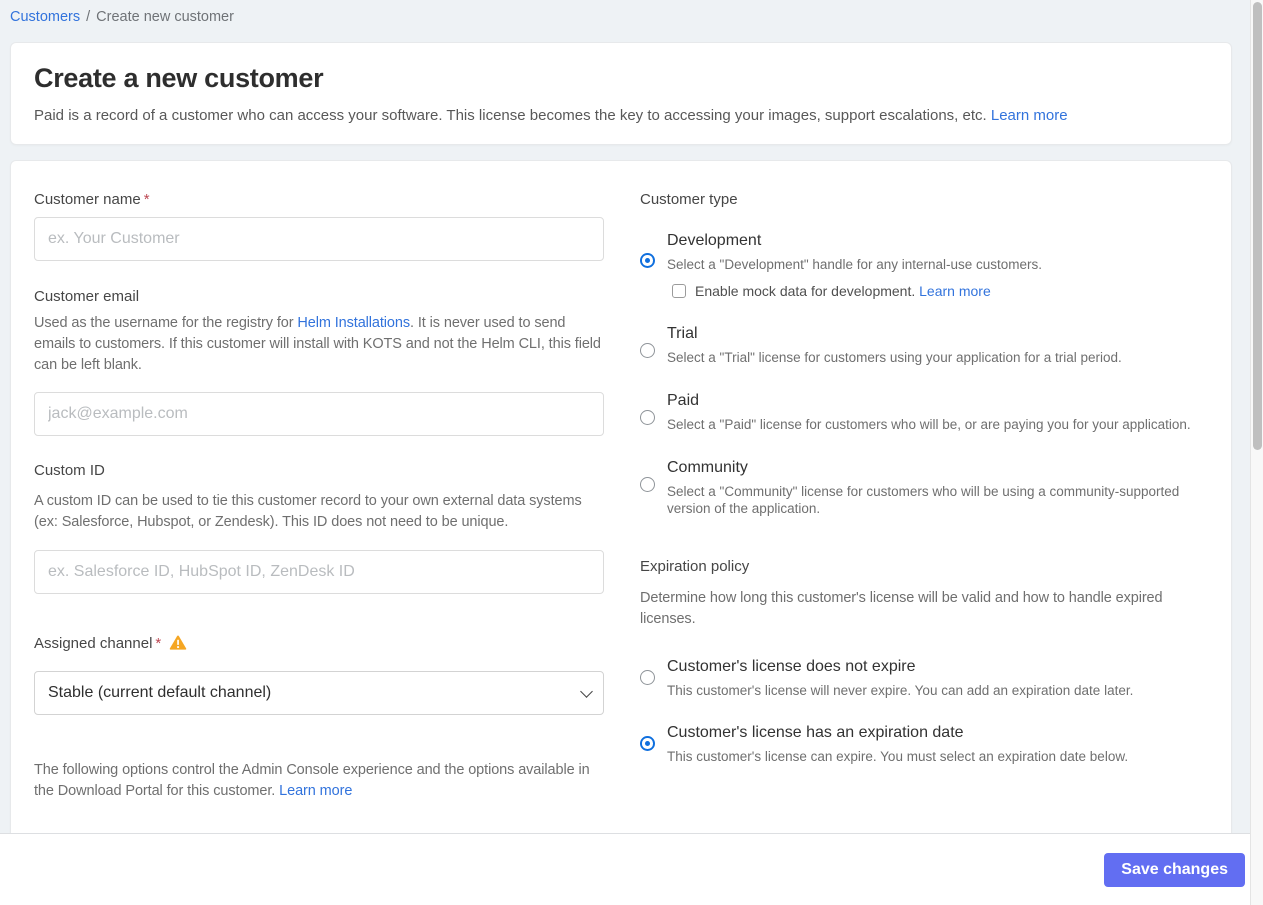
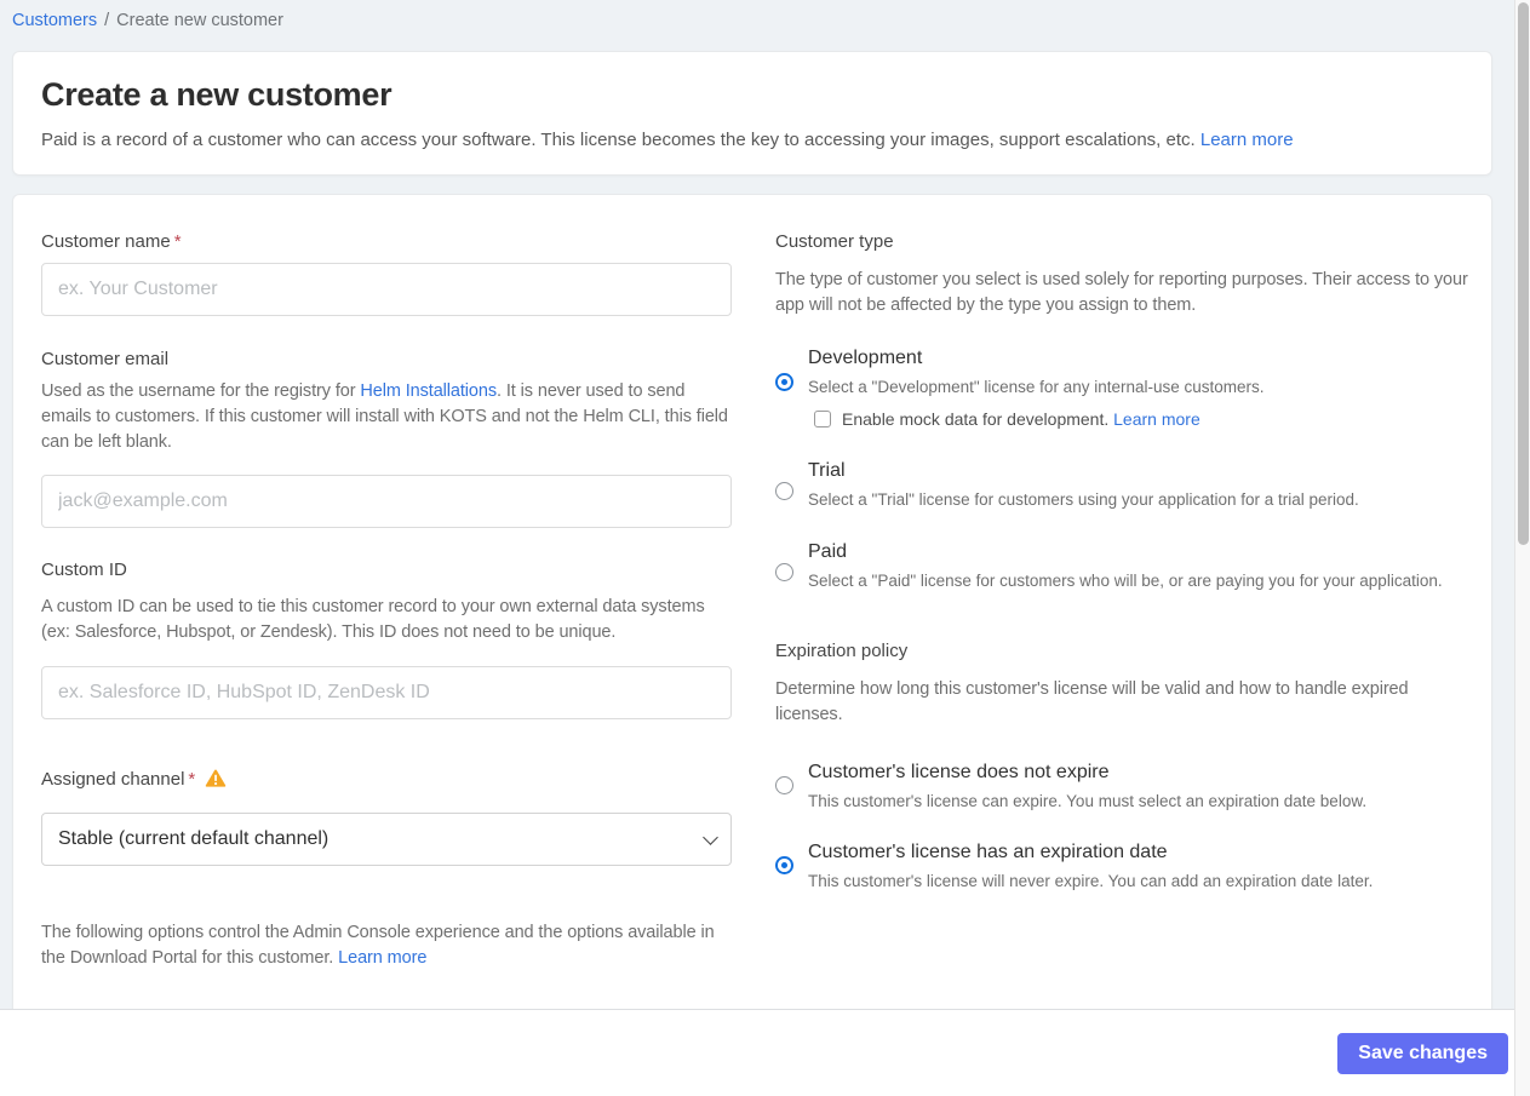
  Customers / Create new customer
  Create a new customer
  Paid is a record of a customer who can access your software. This license becomes the key to accessing your images, support escalations, etc. Learn more
  Customer name *
  ex. Your Customer
  Customer email
  Used as the username for the registry for Helm Installations. It is never used to send emails to customers. If this customer will install with KOTS and not the Helm CLI, this field can be left blank.
  jack@example.com
  Custom ID
  A custom ID can be used to tie this customer record to your own external data systems (ex: Salesforce, Hubspot, or Zendesk). This ID does not need to be unique.
  ex. Salesforce ID, HubSpot ID, ZenDesk ID
  Assigned channel *
  Stable (current default channel)
  The following options control the Admin Console experience and the options available in the Download Portal for this customer. Learn more
  Customer type
+ The type of customer you select is used solely for reporting purposes. Their access to your app will not be affected by the type you assign to them.
  Development
- Select a "Development" handle for any internal-use customers.
+ Select a "Development" license for any internal-use customers.
  Enable mock data for development.
  Learn more
  Trial
  Select a "Trial" license for customers using your application for a trial period.
  Paid
  Select a "Paid" license for customers who will be, or are paying you for your application.
- Community
- Select a "Community" license for customers who will be using a community-supported version of the application.
  Expiration policy
  Determine how long this customer's license will be valid and how to handle expired licenses.
  Customer's license does not expire
- This customer's license will never expire. You can add an expiration date later.
+ This customer's license can expire. You must select an expiration date below.
  Customer's license has an expiration date
- This customer's license can expire. You must select an expiration date below.
+ This customer's license will never expire. You can add an expiration date later.
  Save changes
